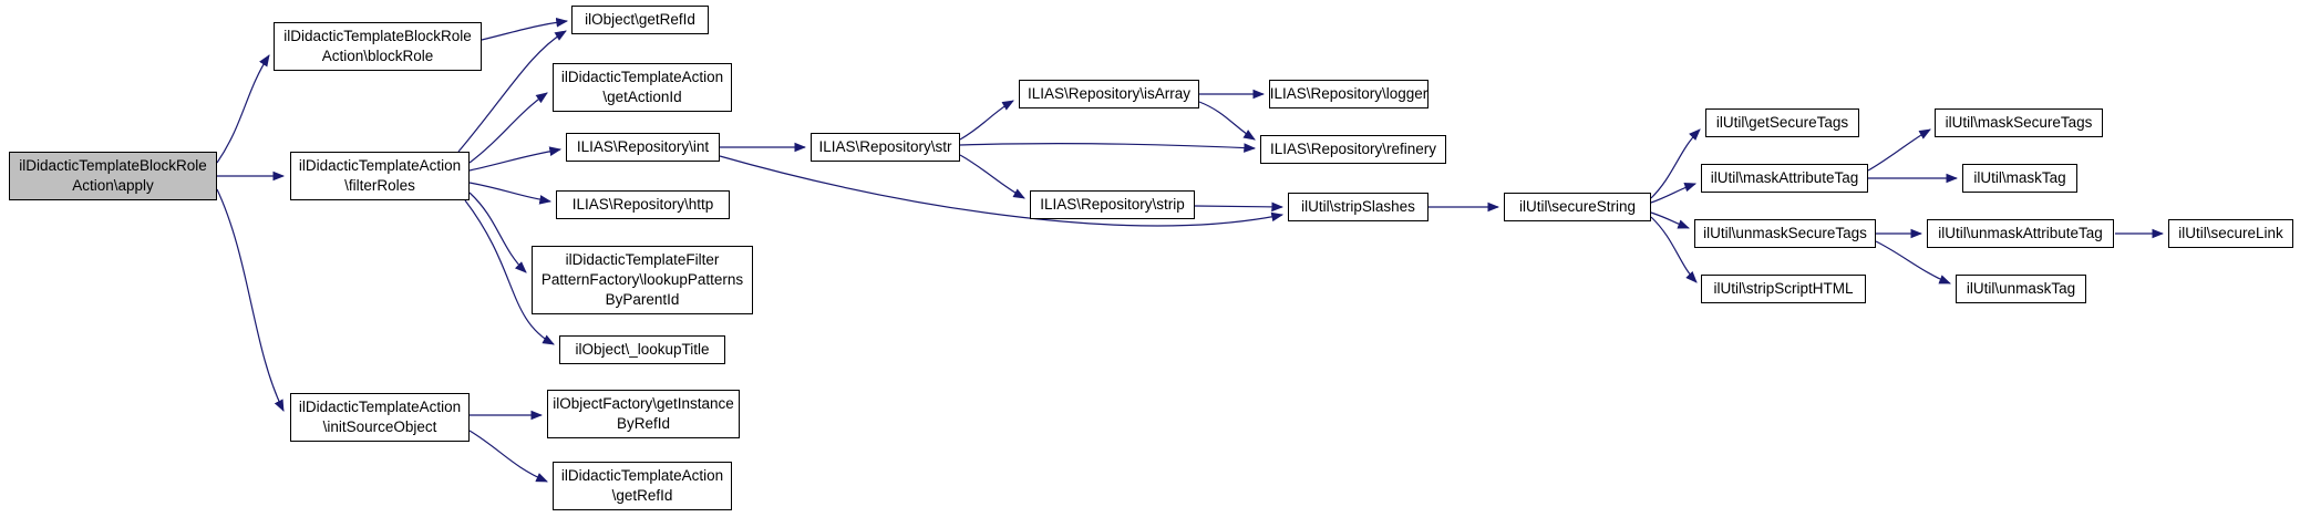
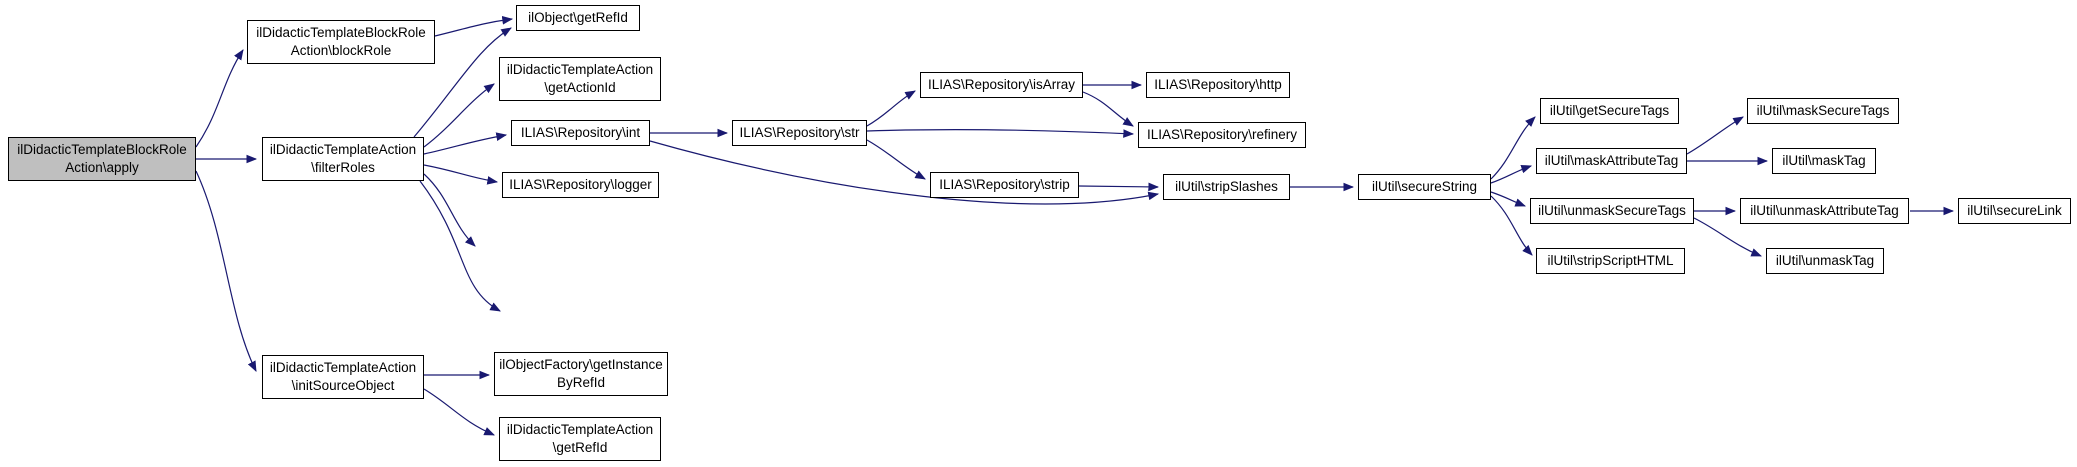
  ilDidacticTemplateBlockRole
  Action\apply
  ilDidacticTemplateBlockRole
  Action\blockRole
  ilObject\getRefId
  ilDidacticTemplateAction
  \getActionId
  ilDidacticTemplateAction
  \filterRoles
  ILIAS\Repository\int
- ILIAS\Repository\http
+ ILIAS\Repository\logger
- ilDidacticTemplateFilter
- PatternFactory\lookupPatterns
- ByParentId
- ilObject\_lookupTitle
  ilDidacticTemplateAction
  \initSourceObject
  ilObjectFactory\getInstance
  ByRefId
  ilDidacticTemplateAction
  \getRefId
  ILIAS\Repository\str
  ILIAS\Repository\isArray
- ILIAS\Repository\logger
+ ILIAS\Repository\http
  ILIAS\Repository\refinery
  ILIAS\Repository\strip
  ilUtil\stripSlashes
  ilUtil\secureString
  ilUtil\getSecureTags
  ilUtil\maskAttributeTag
  ilUtil\unmaskSecureTags
  ilUtil\stripScriptHTML
  ilUtil\maskSecureTags
  ilUtil\maskTag
  ilUtil\unmaskAttributeTag
  ilUtil\unmaskTag
  ilUtil\secureLink
